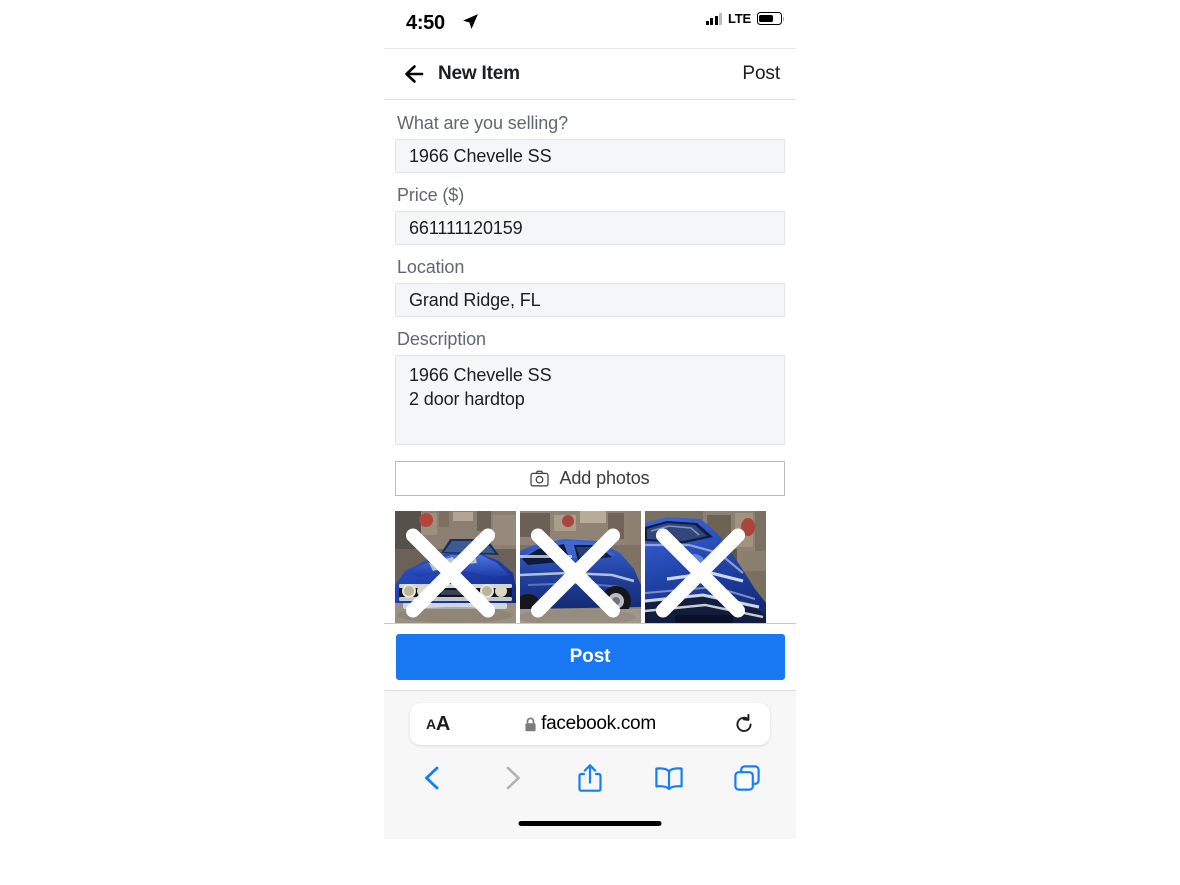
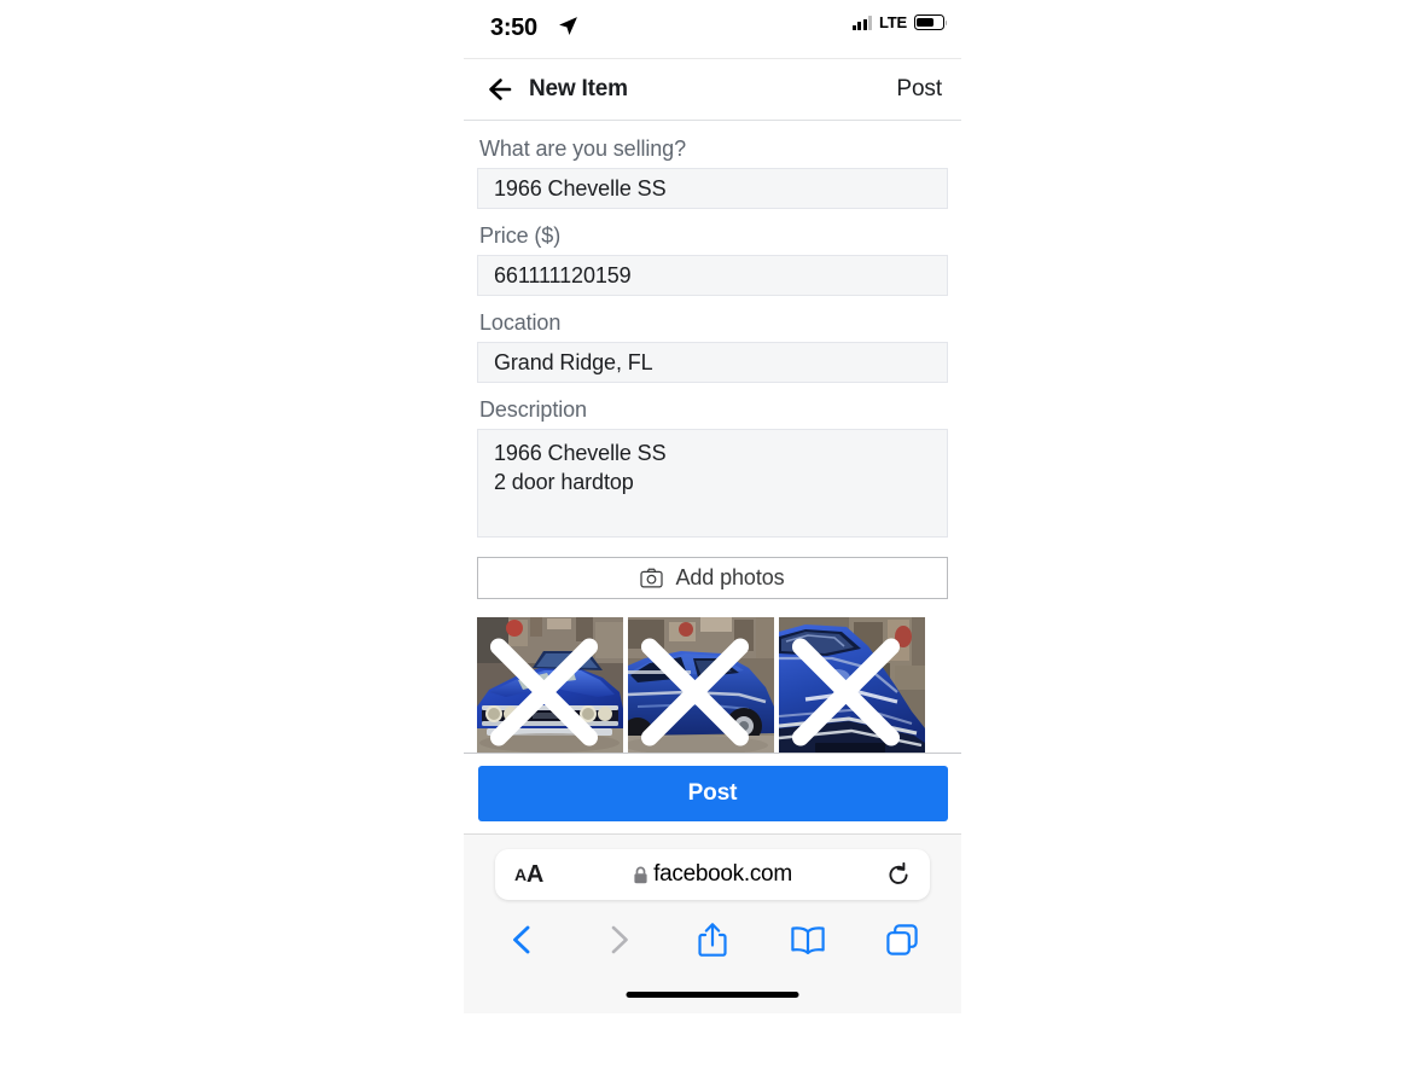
- 4:50
+ 3:50
  LTE
  New Item
  Post
  What are you selling?
  1966 Chevelle SS
  Price ($)
  661111120159
  Location
  Grand Ridge, FL
  Description
  1966 Chevelle SS
  2 door hardtop
  Add photos
  Post
  A
  A
  facebook.com
